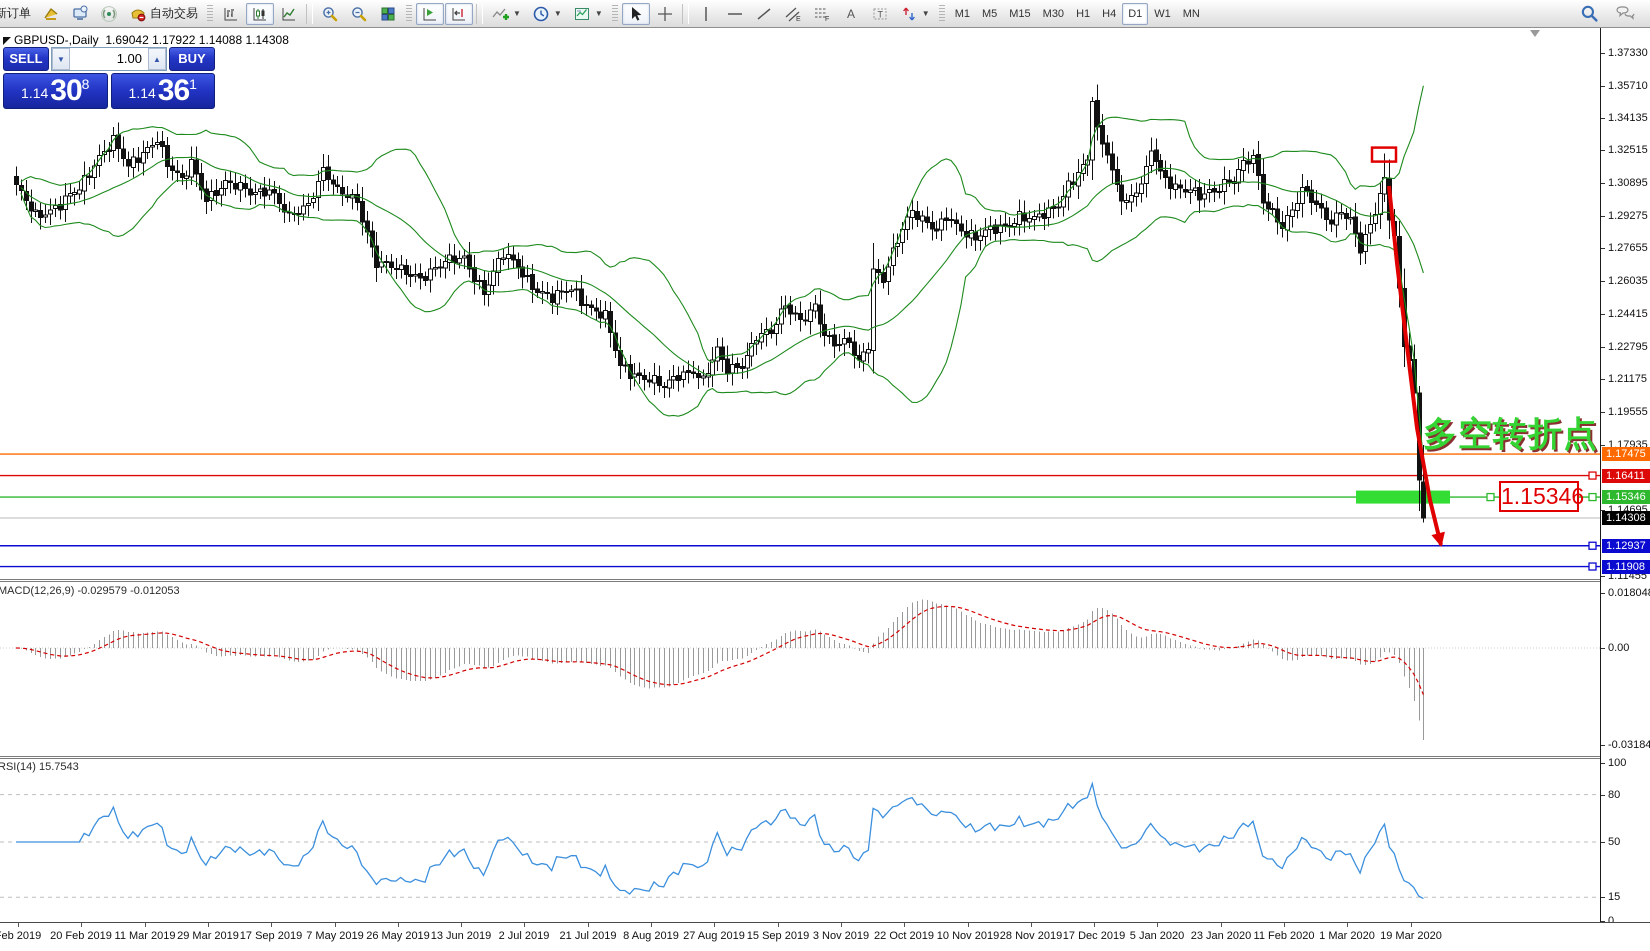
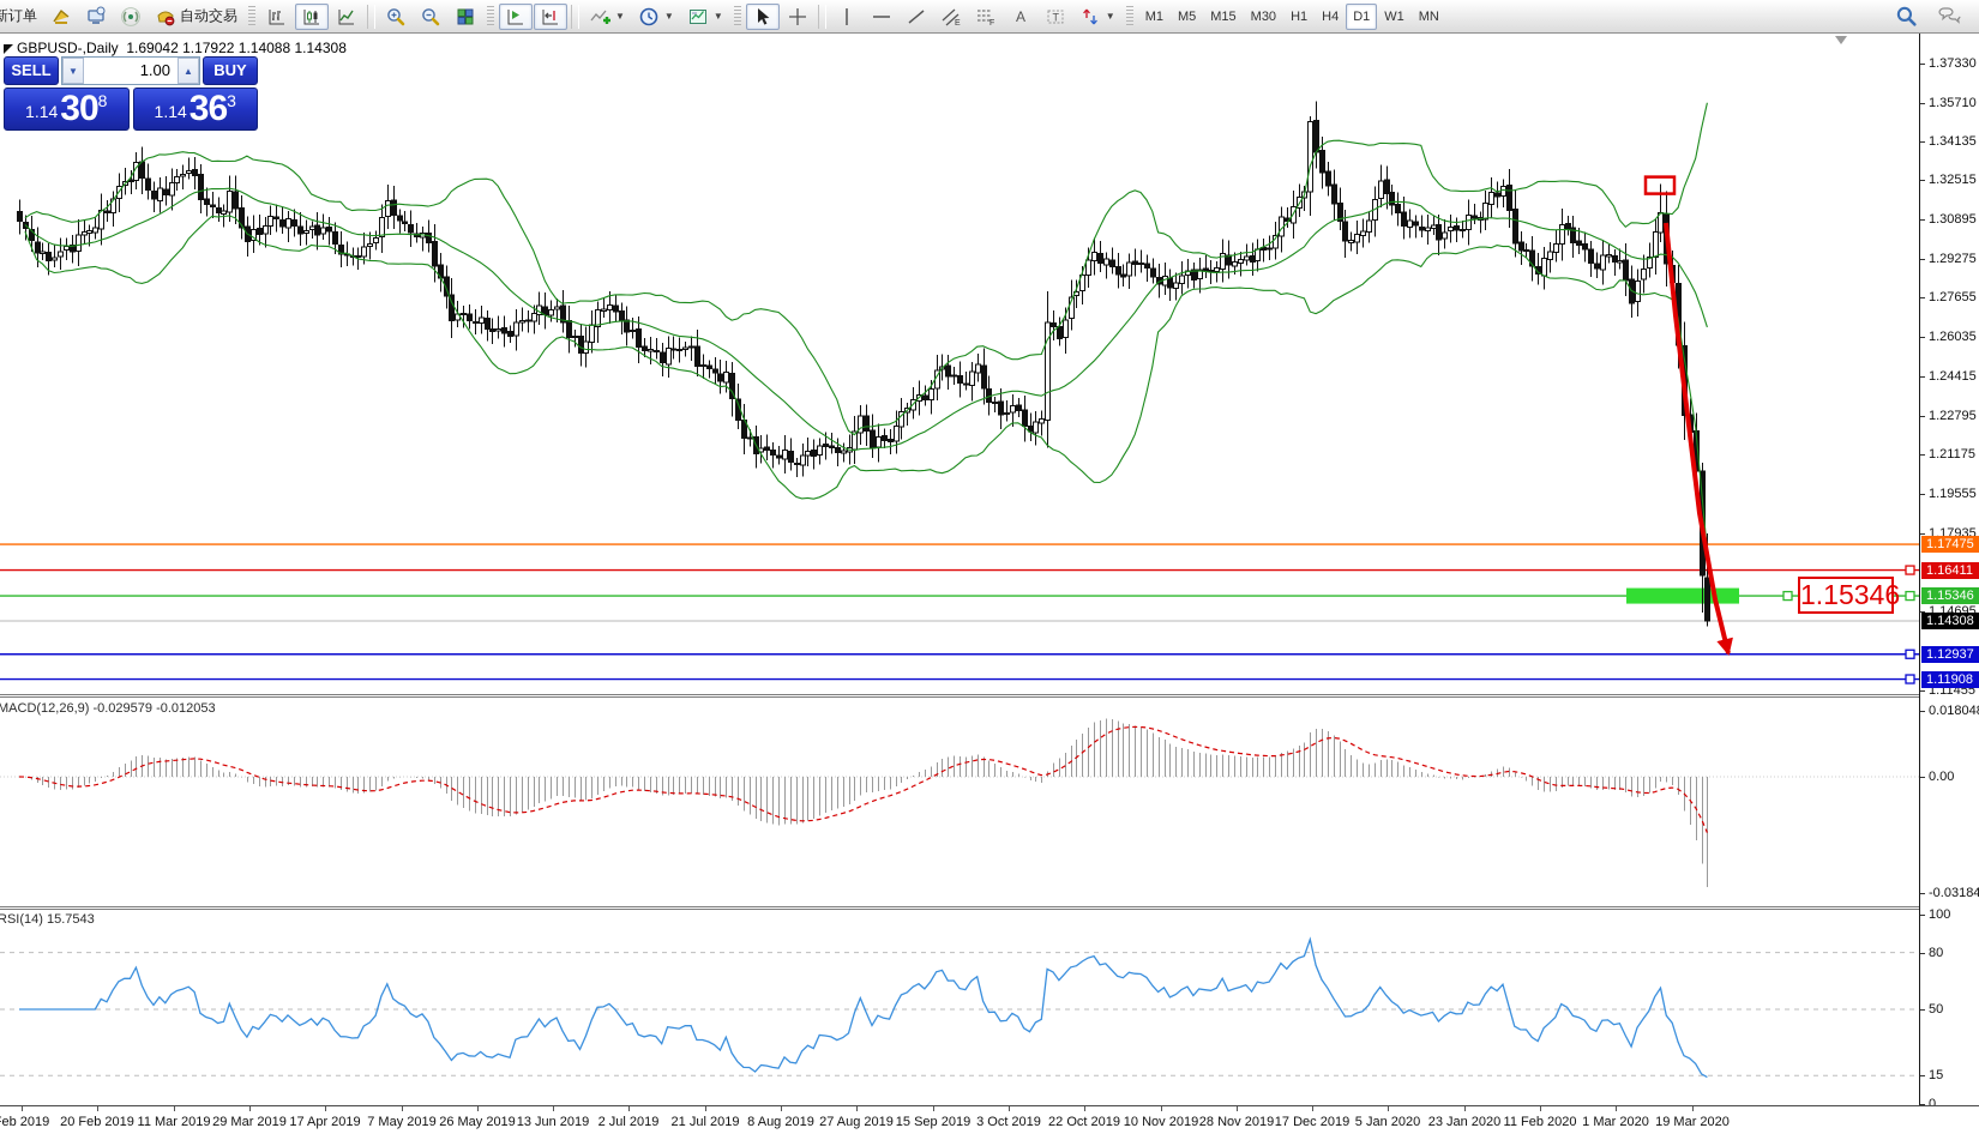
  新订单
  自动交易
  ▼
  ▼
  ▼
  A
  T
  ▼
  M1
  M5
  M15
  M30
  H1
  H4
  D1
  W1
  MN
  GBPUSD-,Daily 1.69042 1.17922 1.14088 1.14308
  SELL
  ▼
  1.00
  ▲
  BUY
  1.14
  30
  8
  1.14
  36
- 1
+ 3
  MACD(12,26,9) -0.029579 -0.012053
  RSI(14) 15.7543
- 多空转折点
  1.15346
  1.37330
  1.35710
  1.34135
  1.32515
  1.30895
  1.29275
  1.27655
  1.26035
  1.24415
  1.22795
  1.21175
  1.19555
  1.17935
  1.14695
  1.11455
  1.17475
  1.16411
  1.15346
  1.14308
  1.12937
  1.11908
  0.01804
  0.00
  -0.03184
  100
  80
  50
  15
  0
  eb 2019
  20 Feb 2019
  11 Mar 2019
  29 Mar 2019
- 17 Sep 2019
+ 17 Apr 2019
  7 May 2019
  26 May 2019
  13 Jun 2019
  2 Jul 2019
  21 Jul 2019
  8 Aug 2019
  27 Aug 2019
  15 Sep 2019
- 3 Nov 2019
+ 3 Oct 2019
  22 Oct 2019
  10 Nov 2019
  28 Nov 2019
  17 Dec 2019
  5 Jan 2020
  23 Jan 2020
  11 Feb 2020
  1 Mar 2020
  19 Mar 2020
